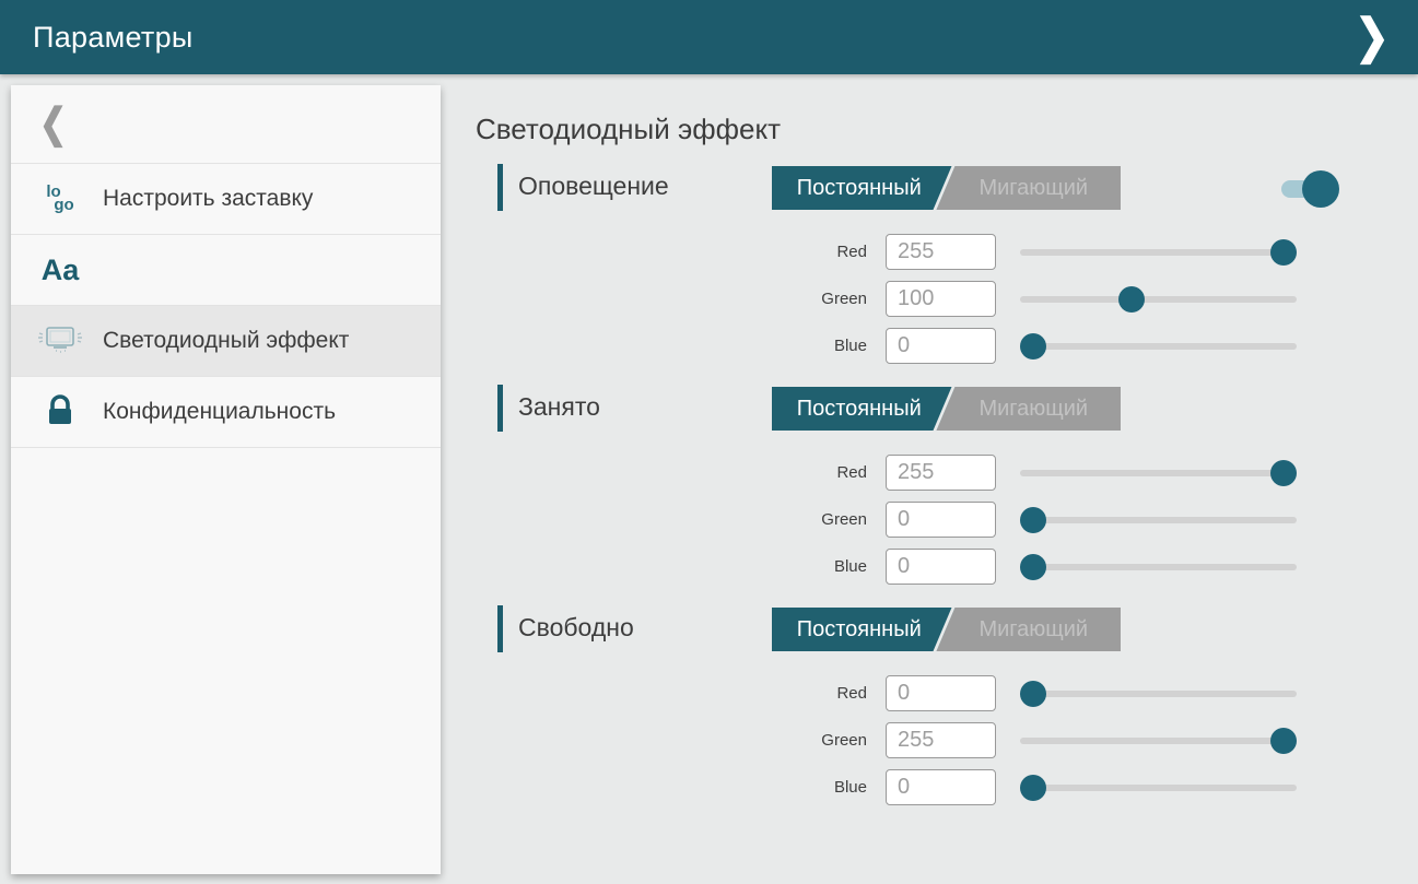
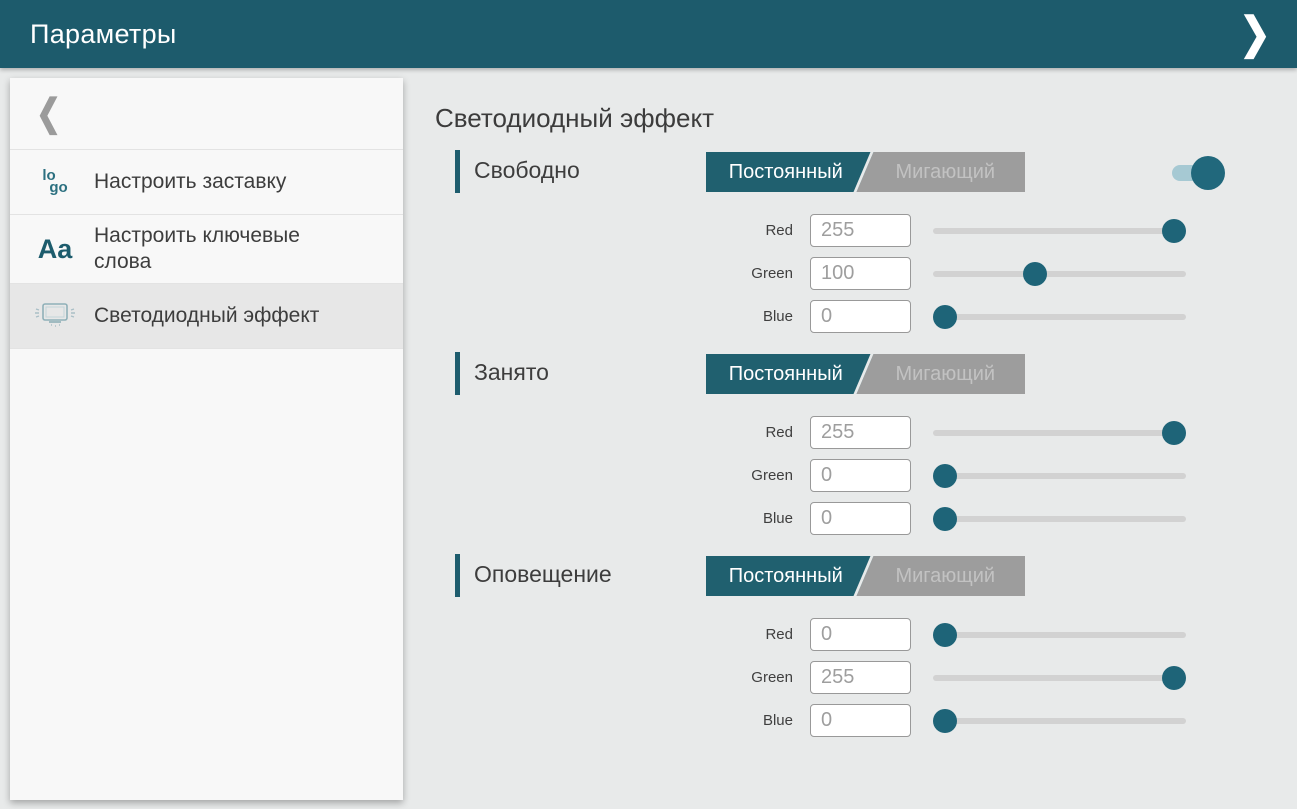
  Параметры
  ❯
  ❮
  lo
  go
  Настроить заставку
  Aa
+ Настроить ключевые слова
  Светодиодный эффект
- Конфиденциальность
  Светодиодный эффект
- Оповещение
+ Свободно
  Постоянный
  Мигающий
  Red
  255
  Green
  100
  Blue
  0
  Занято
  Постоянный
  Мигающий
  Red
  255
  Green
  0
  Blue
  0
- Свободно
+ Оповещение
  Постоянный
  Мигающий
  Red
  0
  Green
  255
  Blue
  0
